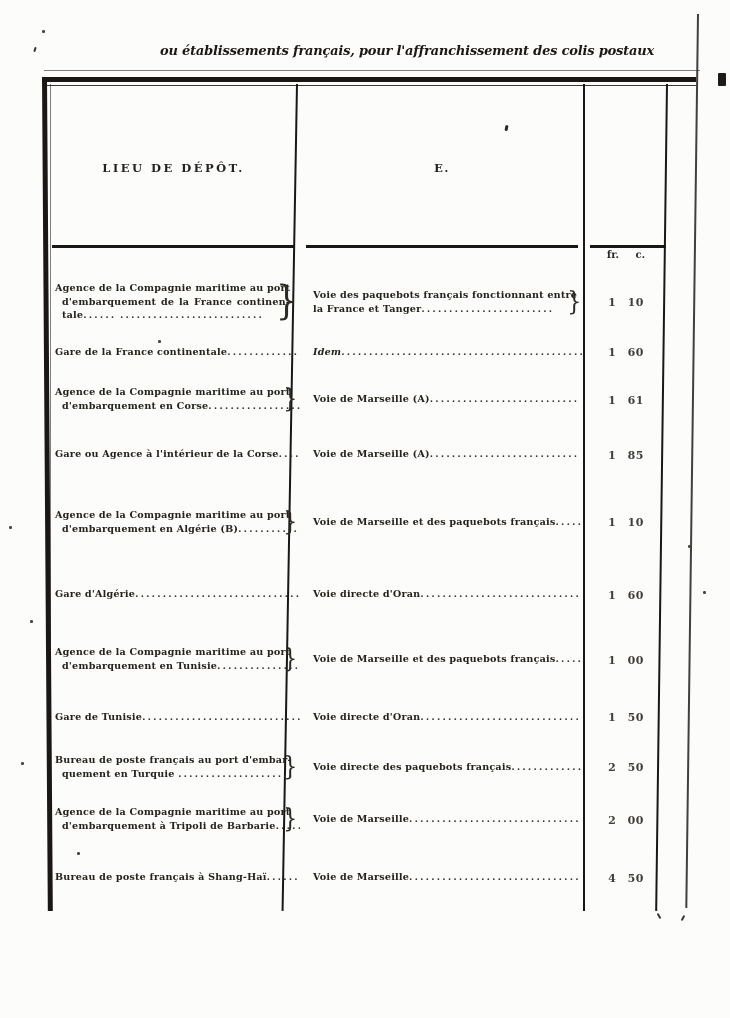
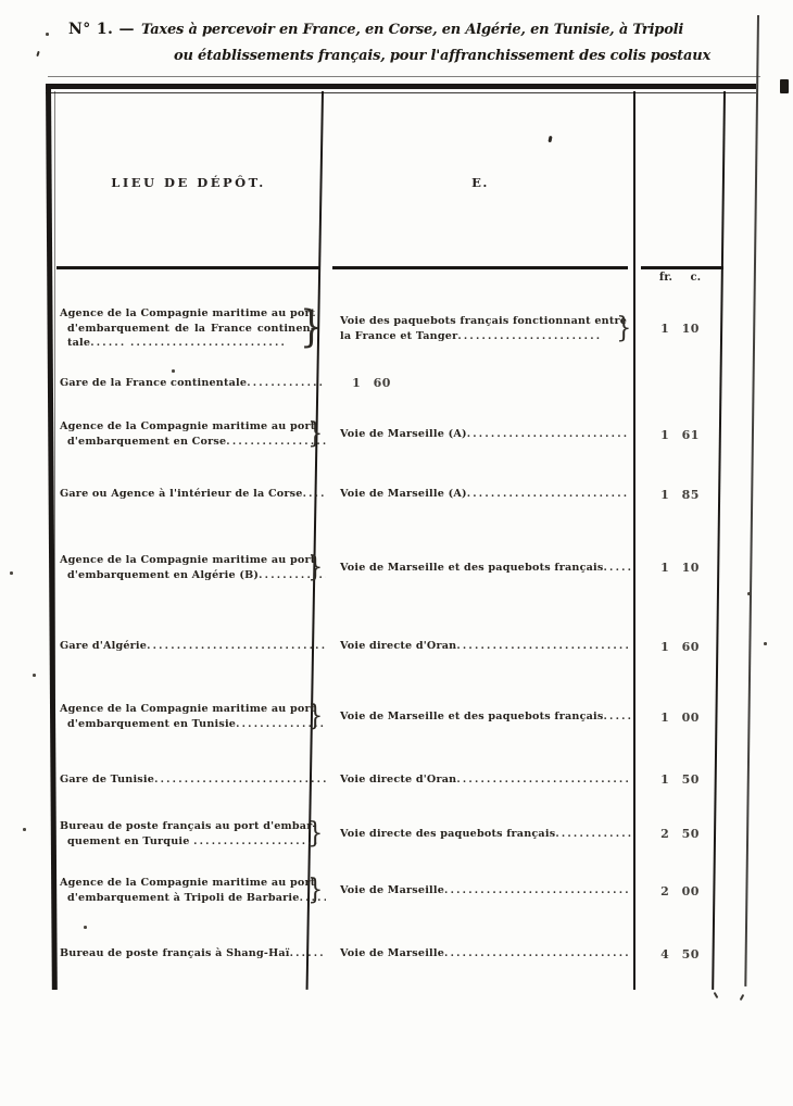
+ N° 1. — Taxes à percevoir en France, en Corse, en Algérie, en Tunisie, à Tripoli
  ou établissements français, pour l'affranchissement des colis postaux
  LIEU DE DÉPÔT.
  E.
  fr. c.
  Agence de la Compagnie maritime au port
  d'embarquement de la France continen-
  tale...... ..........................
  }
  Voie des paquebots français fonctionnant entre
  la France et Tanger........................
  }
  1 10
  Gare de la France continentale.............
- Idem............................................
  1 60
  Agence de la Compagnie maritime au port
  d'embarquement en Corse.................
  }
  Voie de Marseille (A)...........................
  1 61
  Gare ou Agence à l'intérieur de la Corse....
  Voie de Marseille (A)...........................
  1 85
  Agence de la Compagnie maritime au port
  d'embarquement en Algérie (B)...........
  }
  Voie de Marseille et des paquebots français.....
  1 10
  Gare d'Algérie..............................
  Voie directe d'Oran.............................
  1 60
  Agence de la Compagnie maritime au port
  d'embarquement en Tunisie...............
  }
  Voie de Marseille et des paquebots français.....
  1 00
  Gare de Tunisie.............................
  Voie directe d'Oran.............................
  1 50
  Bureau de poste français au port d'embar-
  quement en Turquie .....................
  }
  Voie directe des paquebots français.............
  2 50
  Agence de la Compagnie maritime au port
  d'embarquement à Tripoli de Barbarie....
  }
  Voie de Marseille...............................
  2 00
  Bureau de poste français à Shang-Haï......
  Voie de Marseille...............................
  4 50
